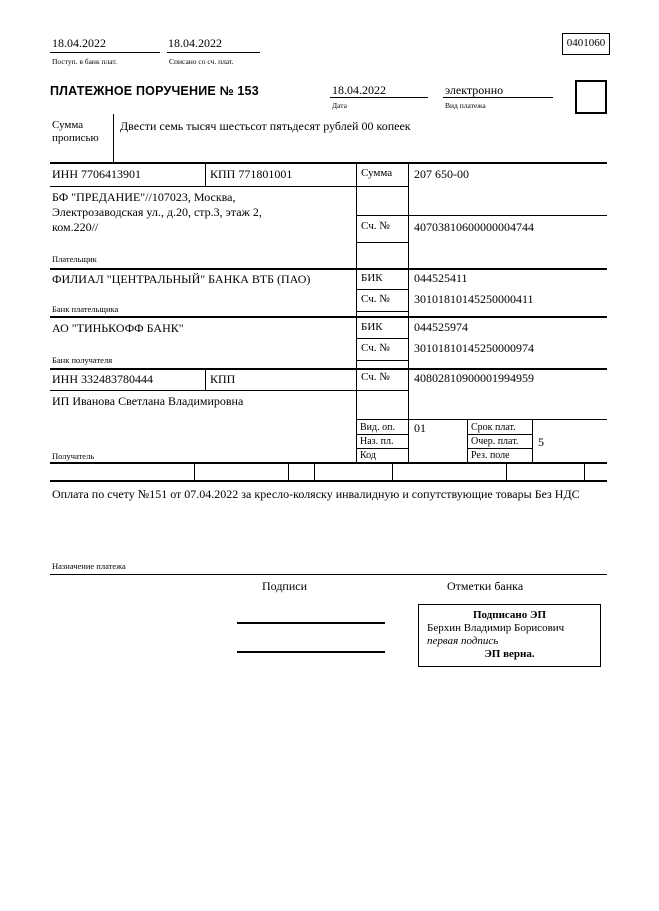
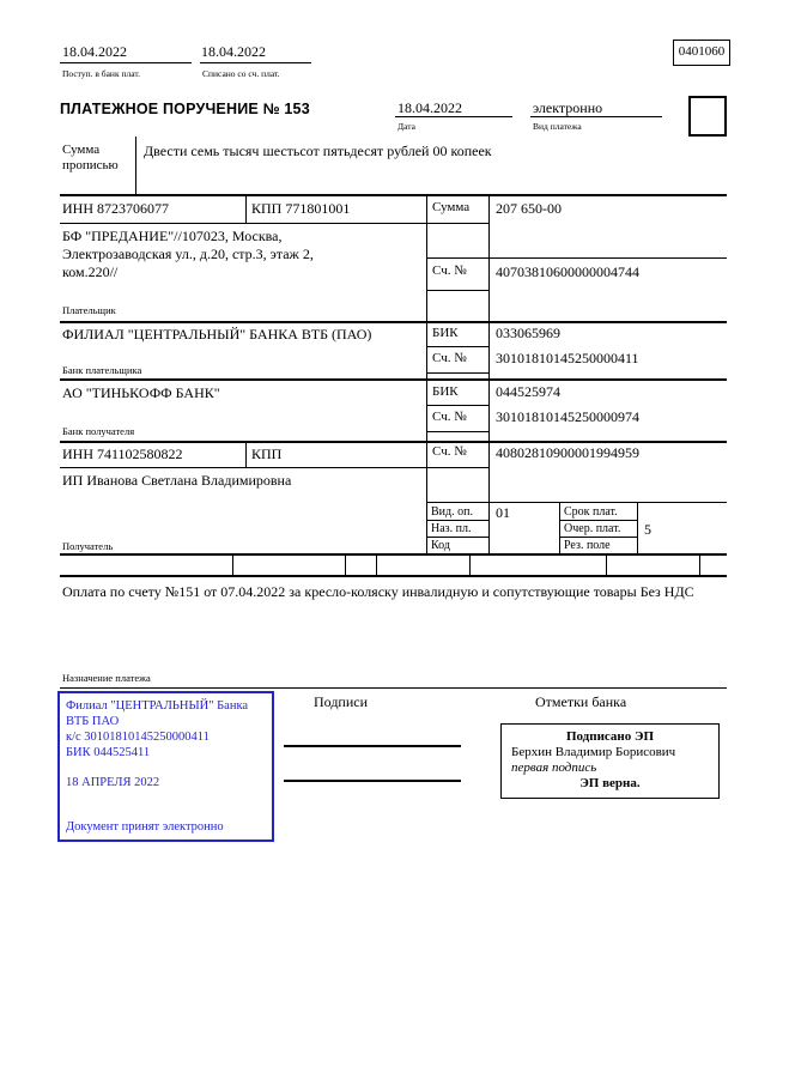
  18.04.2022
  Поступ. в банк плат.
  18.04.2022
  Списано со сч. плат.
  0401060
  ПЛАТЕЖНОЕ ПОРУЧЕНИЕ № 153
  18.04.2022
  Дата
  электронно
  Вид платежа
  Сумма прописью
  Двести семь тысяч шестьсот пятьдесят рублей 00 копеек
- ИНН 7706413901
+ ИНН 8723706077
  КПП 771801001
  БФ "ПРЕДАНИЕ"//107023, Москва, Электрозаводская ул., д.20, стр.3, этаж 2, ком.220//
  Плательщик
  Сумма
  207 650-00
  Сч. №
  40703810600000004744
  ФИЛИАЛ "ЦЕНТРАЛЬНЫЙ" БАНКА ВТБ (ПАО)
  Банк плательщика
  БИК
- 044525411
+ 033065969
  Сч. №
  30101810145250000411
  АО "ТИНЬКОФФ БАНК"
  Банк получателя
  БИК
  044525974
  Сч. №
  30101810145250000974
- ИНН 332483780444
+ ИНН 741102580822
  КПП
  ИП Иванова Светлана Владимировна
  Получатель
  Сч. №
  40802810900001994959
  Вид. оп.
  01
  Срок плат.
  Наз. пл.
  Очер. плат.
  5
  Код
  Рез. поле
  Оплата по счету №151 от 07.04.2022 за кресло-коляску инвалидную и сопутствующие товары Без НДС
  Назначение платежа
+ Филиал "ЦЕНТРАЛЬНЫЙ" Банка ВТБ ПАО
+ к/с 30101810145250000411
+ БИК 044525411
+ 18 АПРЕЛЯ 2022
+ Документ принят электронно
  Подписи
  Отметки банка
  Подписано ЭП
  Берхин Владимир Борисович
  первая подпись
  ЭП верна.
